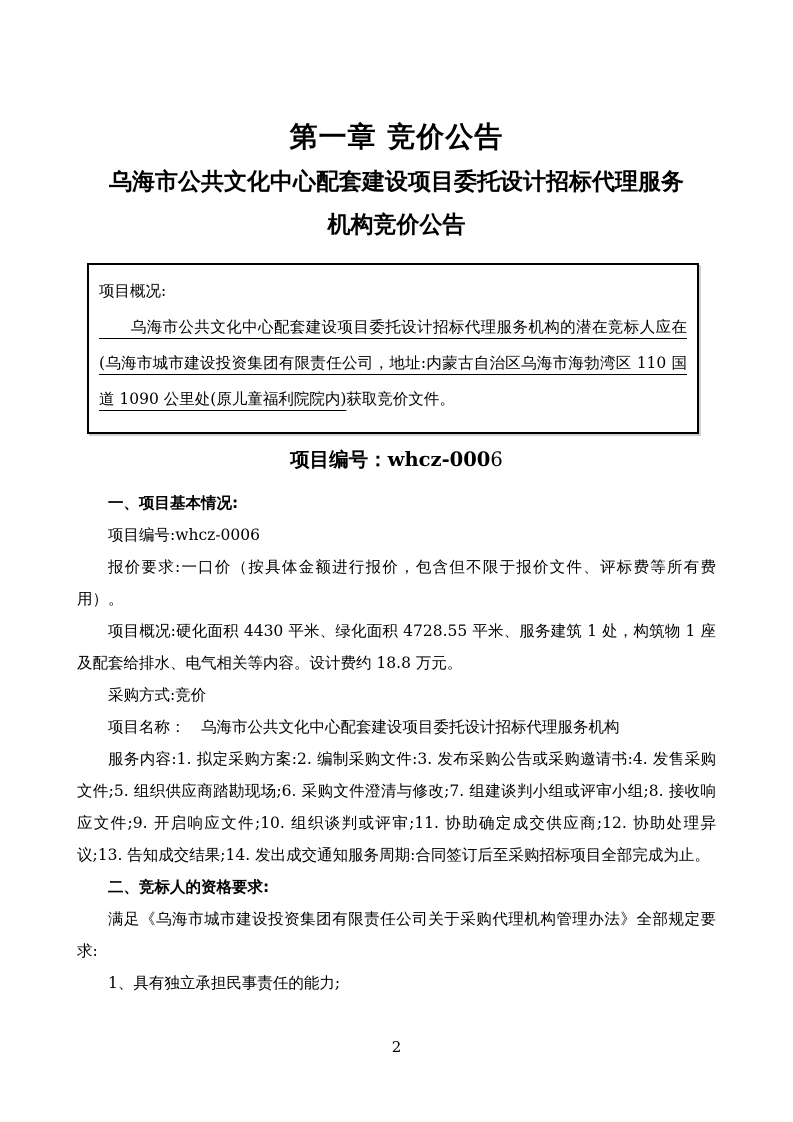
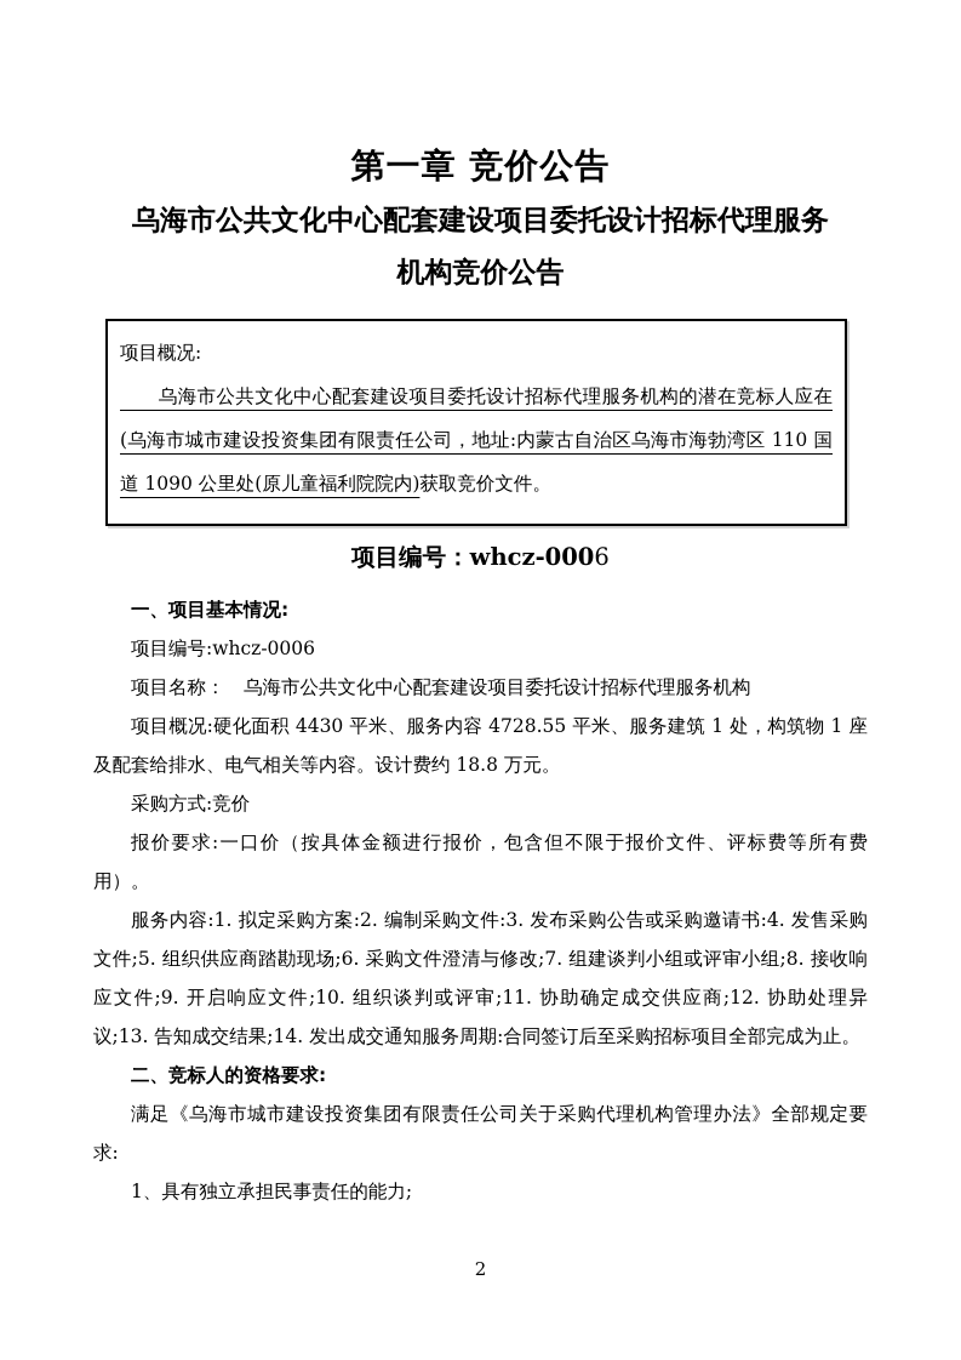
  第一章 竞价公告
  乌海市公共文化中心配套建设项目委托设计招标代理服务
  机构竞价公告
  项目概况:
  乌海市公共文化中心配套建设项目委托设计招标代理服务机构的潜在竞标人应在(乌海市城市建设投资集团有限责任公司，地址:内蒙古自治区乌海市海勃湾区 110 国道 1090 公里处(原儿童福利院院内)获取竞价文件。
  项目编号：whcz-0006
  一、项目基本情况:
  项目编号:whcz-0006
- 报价要求:一口价（按具体金额进行报价，包含但不限于报价文件、评标费等所有费用）。
+ 项目名称： 乌海市公共文化中心配套建设项目委托设计招标代理服务机构
- 项目概况:硬化面积 4430 平米、绿化面积 4728.55 平米、服务建筑 1 处，构筑物 1 座及配套给排水、电气相关等内容。设计费约 18.8 万元。
+ 项目概况:硬化面积 4430 平米、服务内容 4728.55 平米、服务建筑 1 处，构筑物 1 座及配套给排水、电气相关等内容。设计费约 18.8 万元。
  采购方式:竞价
- 项目名称： 乌海市公共文化中心配套建设项目委托设计招标代理服务机构
+ 报价要求:一口价（按具体金额进行报价，包含但不限于报价文件、评标费等所有费用）。
  服务内容:1. 拟定采购方案:2. 编制采购文件:3. 发布采购公告或采购邀请书:4. 发售采购文件;5. 组织供应商踏勘现场;6. 采购文件澄清与修改;7. 组建谈判小组或评审小组;8. 接收响应文件;9. 开启响应文件;10. 组织谈判或评审;11. 协助确定成交供应商;12. 协助处理异议;13. 告知成交结果;14. 发出成交通知服务周期:合同签订后至采购招标项目全部完成为止。
  二、竞标人的资格要求:
  满足《乌海市城市建设投资集团有限责任公司关于采购代理机构管理办法》全部规定要求:
  1、具有独立承担民事责任的能力;
  2
